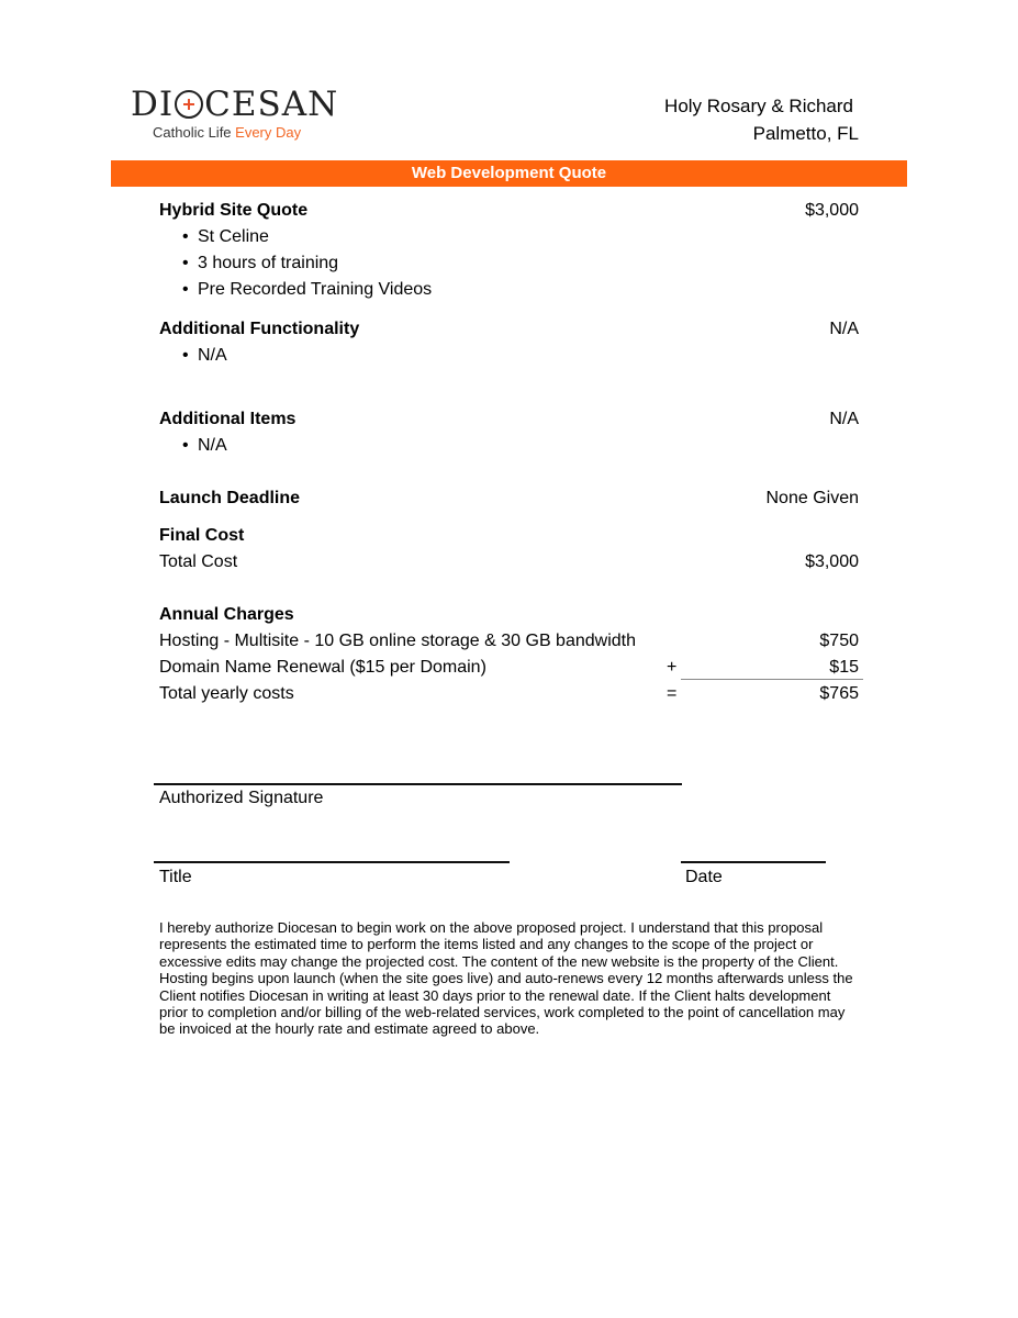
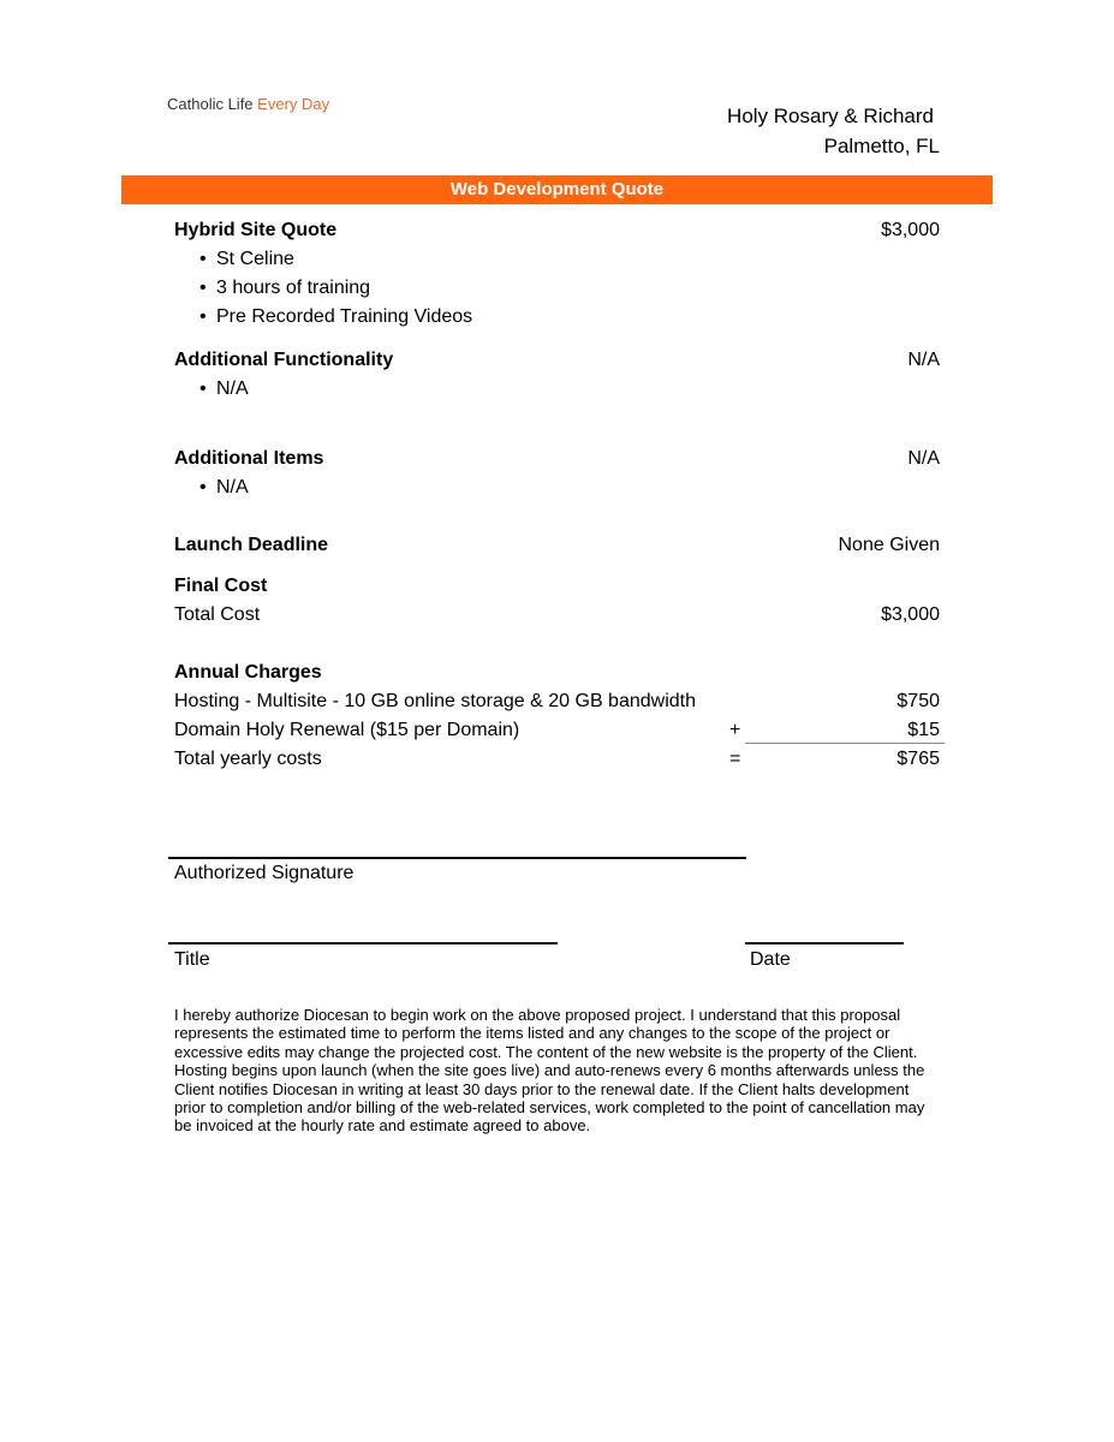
- DI
- CESAN
  Catholic Life Every Day
  Holy Rosary & Richard
  Palmetto, FL
  Web Development Quote
  Hybrid Site Quote
  $3,000
  St Celine
  3 hours of training
  Pre Recorded Training Videos
  Additional Functionality
  N/A
  N/A
  Additional Items
  N/A
  N/A
  Launch Deadline
  None Given
  Final Cost
  Total Cost
  $3,000
  Annual Charges
- Hosting - Multisite - 10 GB online storage & 30 GB bandwidth
+ Hosting - Multisite - 10 GB online storage & 20 GB bandwidth
  $750
- Domain Name Renewal ($15 per Domain)
+ Domain Holy Renewal ($15 per Domain)
  +
  $15
  Total yearly costs
  =
  $765
  Authorized Signature
  Title
  Date
- I hereby authorize Diocesan to begin work on the above proposed project. I understand that this proposal represents the estimated time to perform the items listed and any changes to the scope of the project or excessive edits may change the projected cost. The content of the new website is the property of the Client. Hosting begins upon launch (when the site goes live) and auto-renews every 12 months afterwards unless the Client notifies Diocesan in writing at least 30 days prior to the renewal date. If the Client halts development prior to completion and/or billing of the web-related services, work completed to the point of cancellation may be invoiced at the hourly rate and estimate agreed to above.
+ I hereby authorize Diocesan to begin work on the above proposed project. I understand that this proposal represents the estimated time to perform the items listed and any changes to the scope of the project or excessive edits may change the projected cost. The content of the new website is the property of the Client. Hosting begins upon launch (when the site goes live) and auto-renews every 6 months afterwards unless the Client notifies Diocesan in writing at least 30 days prior to the renewal date. If the Client halts development prior to completion and/or billing of the web-related services, work completed to the point of cancellation may be invoiced at the hourly rate and estimate agreed to above.
